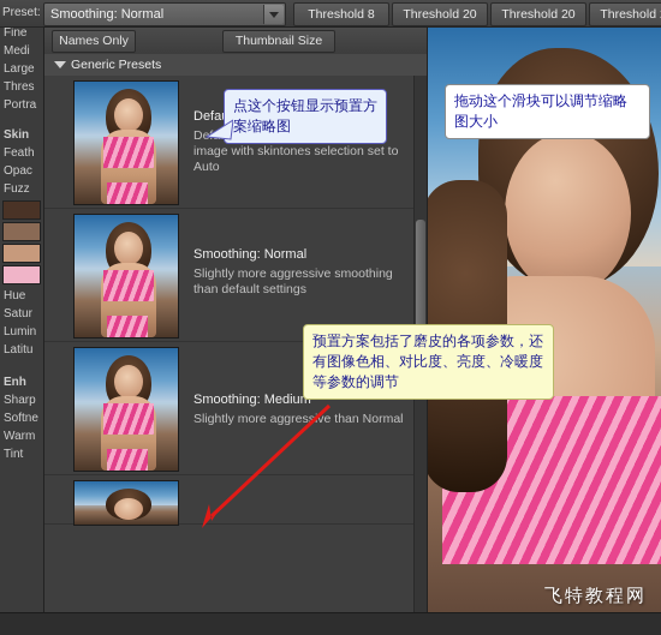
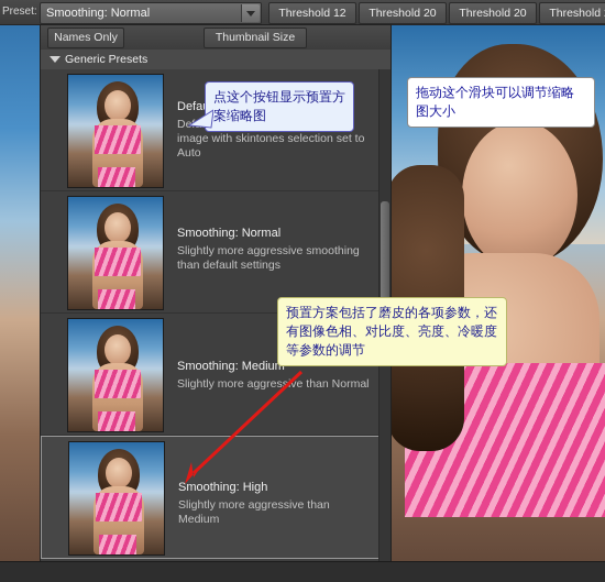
- Fine
- Medi
- Large
- Thres
- Portra
- Skin
- Feath
- Opac
- Fuzz
- Hue
- Satur
- Lumin
- Latitu
- Enh
- Sharp
- Softne
- Warm
- Tint
  Preset:
  Smoothing: Normal
- Threshold 8
+ Threshold 12
  Threshold 20
  Threshold 20
  Threshold
  Names Only
  Thumbnail Size
  Generic Presets
  Smoothing: Normal
  Slightly more aggressive smoothing than default settings
  Smoothing: Medium
  Slightly more aggressve than Normal
+ Smoothing: High
+ Slightly more aggressive than Medium
  点这个按钮显示预置方案缩略图
  拖动这个滑块可以调节缩略图大小
  预置方案包括了磨皮的各项参数，还有图像色相、对比度、亮度、冷暖度等参数的调节
- 飞特教程网
